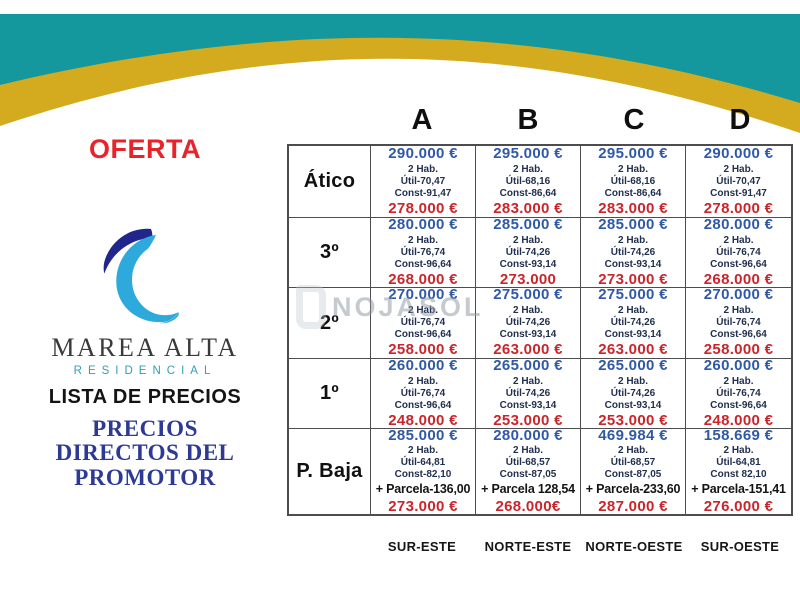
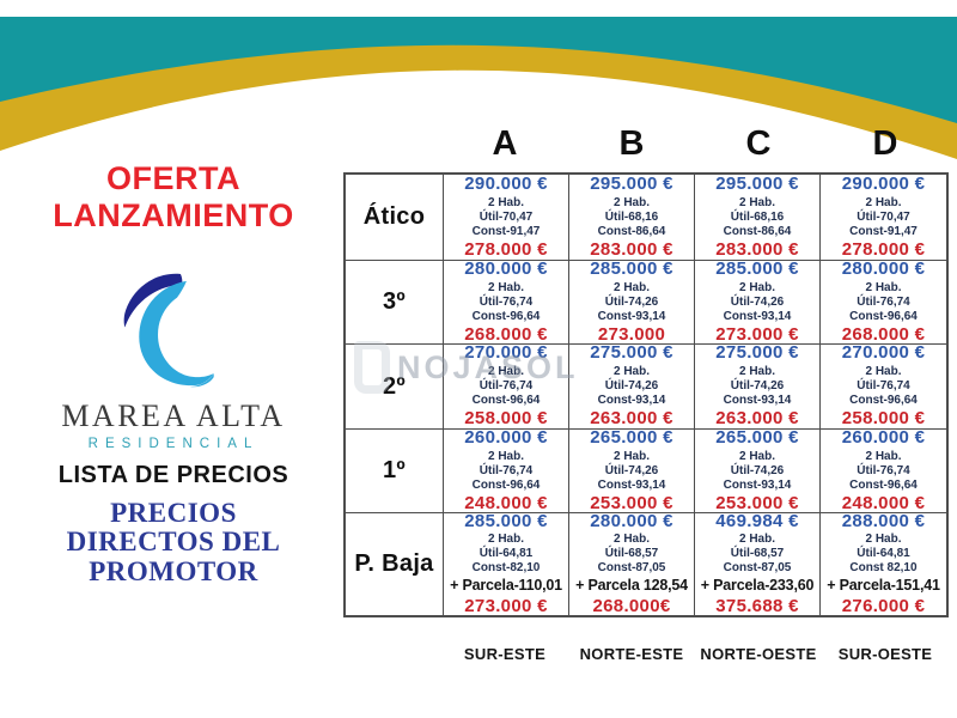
  OFERTA
+ LANZAMIENTO
  MAREA ALTA
  RESIDENCIAL
  LISTA DE PRECIOS
  PRECIOS
  DIRECTOS DEL
  PROMOTOR
  A
  B
  C
  D
  Ático
  290.000 €
  2 Hab.
  Útil-70,47
  Const-91,47
  278.000 €
  295.000 €
  2 Hab.
  Útil-68,16
  Const-86,64
  283.000 €
  295.000 €
  2 Hab.
  Útil-68,16
  Const-86,64
  283.000 €
  290.000 €
  2 Hab.
  Útil-70,47
  Const-91,47
  278.000 €
  3º
  280.000 €
  2 Hab.
  Útil-76,74
  Const-96,64
  268.000 €
  285.000 €
  2 Hab.
  Útil-74,26
  Const-93,14
  273.000
  285.000 €
  2 Hab.
  Útil-74,26
  Const-93,14
  273.000 €
  280.000 €
  2 Hab.
  Útil-76,74
  Const-96,64
  268.000 €
  2º
  270.000 €
  2 Hab.
  Útil-76,74
  Const-96,64
  258.000 €
  275.000 €
  2 Hab.
  Útil-74,26
  Const-93,14
  263.000 €
  275.000 €
  2 Hab.
  Útil-74,26
  Const-93,14
  263.000 €
  270.000 €
  2 Hab.
  Útil-76,74
  Const-96,64
  258.000 €
  1º
  260.000 €
  2 Hab.
  Útil-76,74
  Const-96,64
  248.000 €
  265.000 €
  2 Hab.
  Útil-74,26
  Const-93,14
  253.000 €
  265.000 €
  2 Hab.
  Útil-74,26
  Const-93,14
  253.000 €
  260.000 €
  2 Hab.
  Útil-76,74
  Const-96,64
  248.000 €
  P. Baja
  285.000 €
  2 Hab.
  Útil-64,81
  Const-82,10
- + Parcela-136,00
+ + Parcela-110,01
  273.000 €
  280.000 €
  2 Hab.
  Útil-68,57
  Const-87,05
  + Parcela 128,54
  268.000€
  469.984 €
  2 Hab.
  Útil-68,57
  Const-87,05
  + Parcela-233,60
- 287.000 €
+ 375.688 €
- 158.669 €
+ 288.000 €
  2 Hab.
  Útil-64,81
  Const 82,10
  + Parcela-151,41
  276.000 €
  SUR-ESTE
  NORTE-ESTE
  NORTE-OESTE
  SUR-OESTE
  NOJASOL
